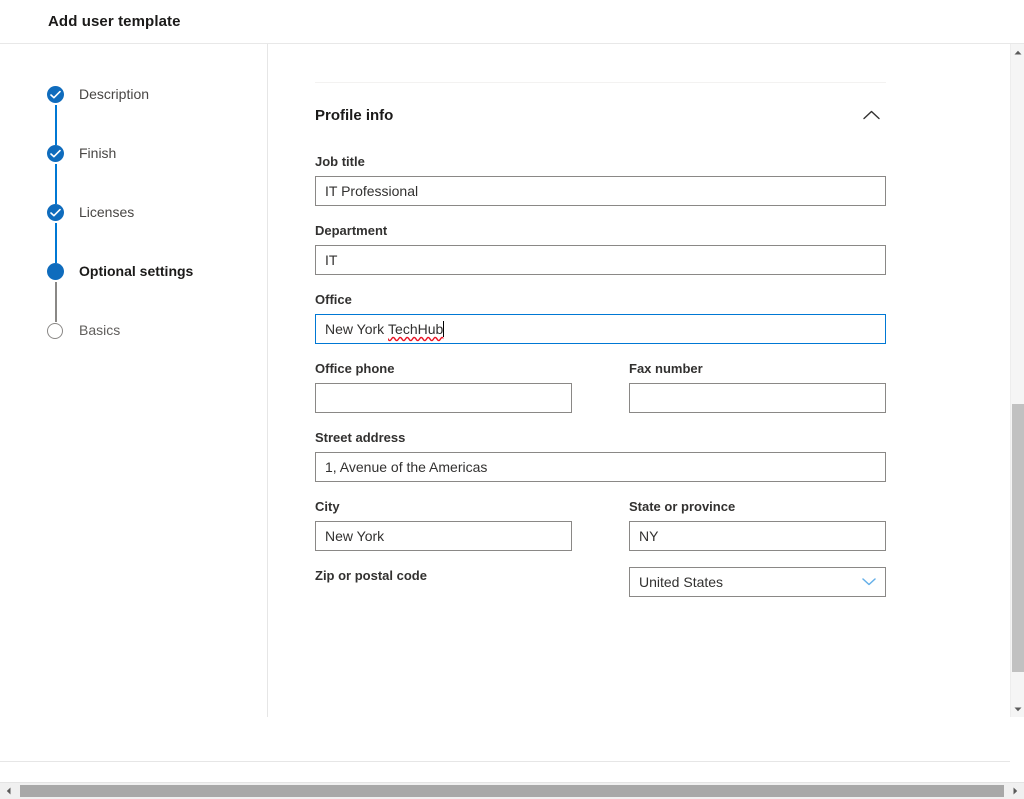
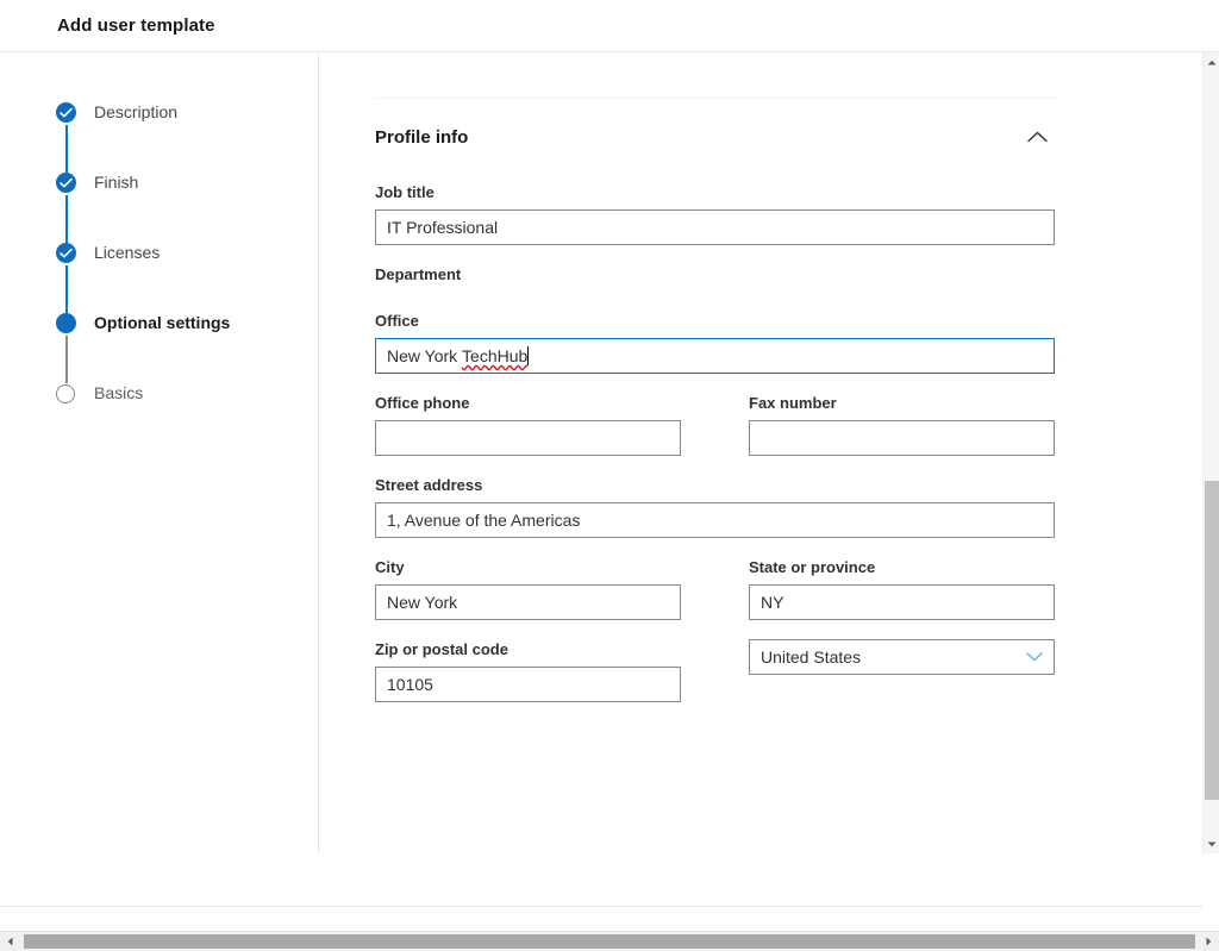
  Add user template
  Description
  Finish
  Licenses
  Optional settings
  Basics
  Profile info
  Job title
  IT Professional
  Department
- IT
  Office
  New York
  TechHub
  Office phone
  Fax number
  Street address
  1, Avenue of the Americas
  City
  New York
  State or province
  NY
  Zip or postal code
+ 10105
  United States
